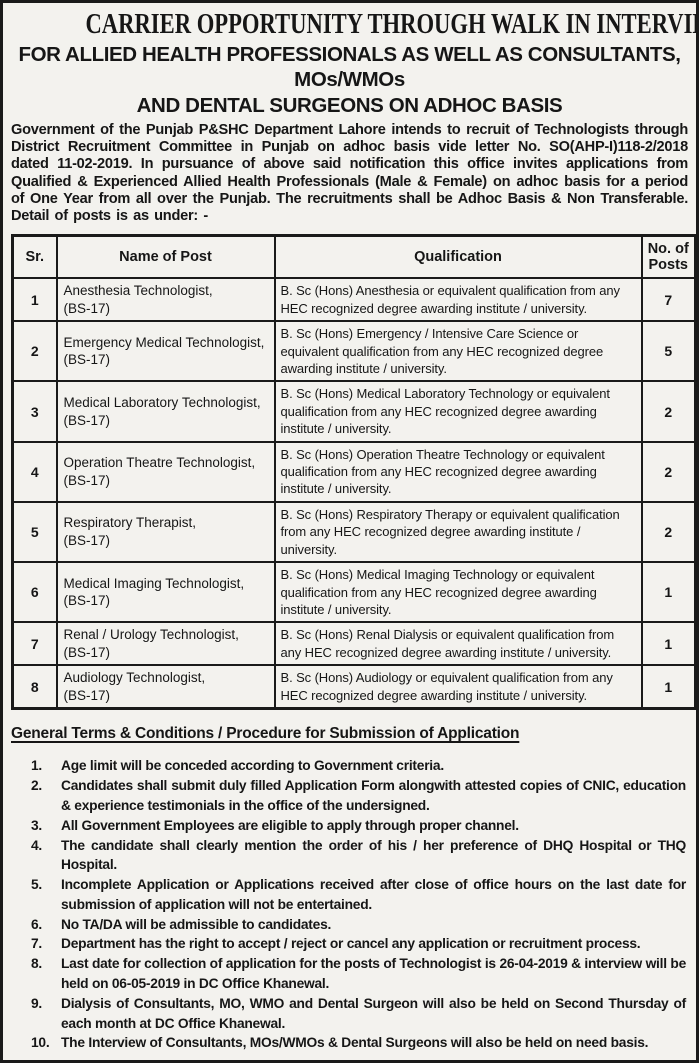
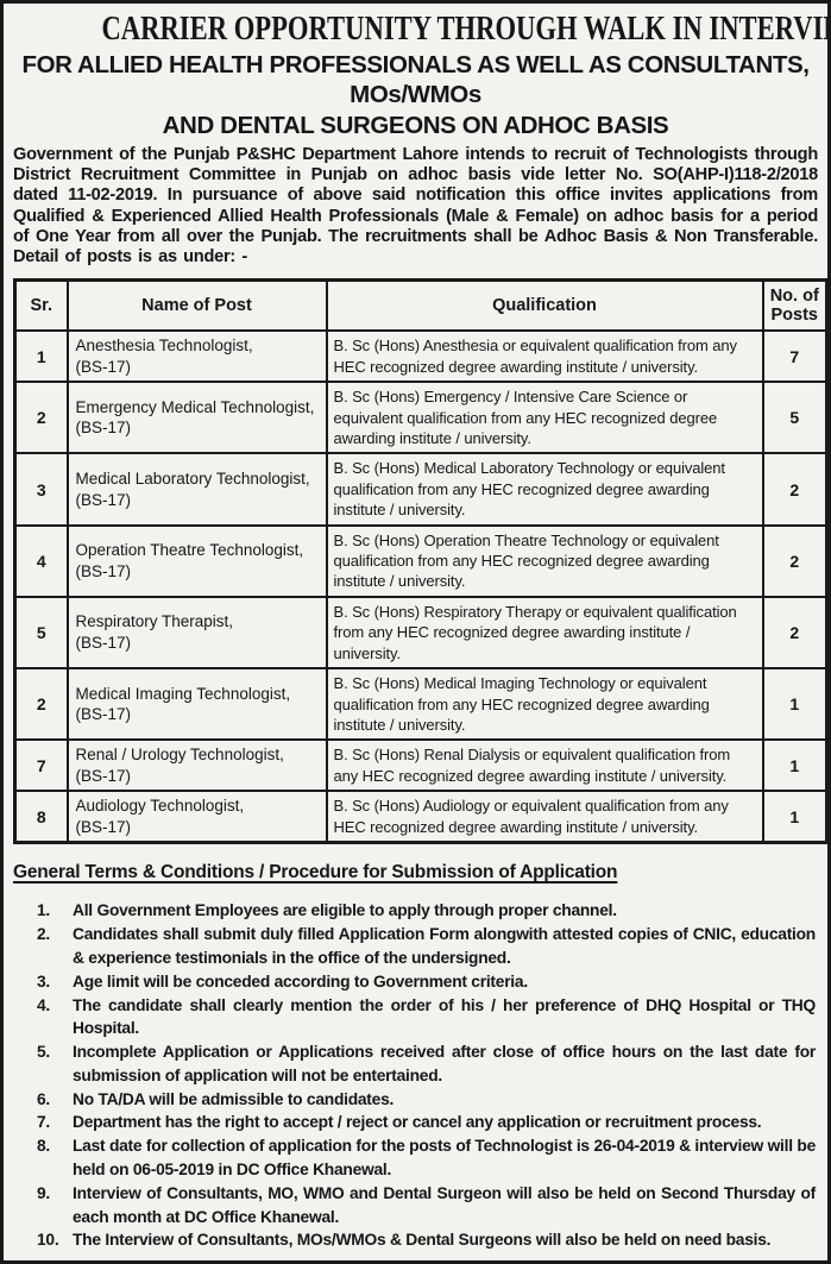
  CARRIER OPPORTUNITY THROUGH WALK IN INTERVI
  FOR ALLIED HEALTH PROFESSIONALS AS WELL AS CONSULTANTS, MOs/WMOs
  AND DENTAL SURGEONS ON ADHOC BASIS
  Government of the Punjab P&SHC Department Lahore intends to recruit of Technologists through District Recruitment Committee in Punjab on adhoc basis vide letter No. SO(AHP-I)118-2/2018 dated 11-02-2019. In pursuance of above said notification this office invites applications from Qualified & Experienced Allied Health Professionals (Male & Female) on adhoc basis for a period of One Year from all over the Punjab. The recruitments shall be Adhoc Basis & Non Transferable. Detail of posts is as under: -
  Sr.	Name of Post	Qualification	No. of Posts
  1	Anesthesia Technologist, (BS-17)	B. Sc (Hons) Anesthesia or equivalent qualification from any HEC recognized degree awarding institute / university.	7
  2	Emergency Medical Technologist, (BS-17)	B. Sc (Hons) Emergency / Intensive Care Science or equivalent qualification from any HEC recognized degree awarding institute / university.	5
  3	Medical Laboratory Technologist, (BS-17)	B. Sc (Hons) Medical Laboratory Technology or equivalent qualification from any HEC recognized degree awarding institute / university.	2
  4	Operation Theatre Technologist, (BS-17)	B. Sc (Hons) Operation Theatre Technology or equivalent qualification from any HEC recognized degree awarding institute / university.	2
  5	Respiratory Therapist, (BS-17)	B. Sc (Hons) Respiratory Therapy or equivalent qualification from any HEC recognized degree awarding institute / university.	2
- 6	Medical Imaging Technologist, (BS-17)	B. Sc (Hons) Medical Imaging Technology or equivalent qualification from any HEC recognized degree awarding institute / university.	1
+ 2	Medical Imaging Technologist, (BS-17)	B. Sc (Hons) Medical Imaging Technology or equivalent qualification from any HEC recognized degree awarding institute / university.	1
  7	Renal / Urology Technologist, (BS-17)	B. Sc (Hons) Renal Dialysis or equivalent qualification from any HEC recognized degree awarding institute / university.	1
  8	Audiology Technologist, (BS-17)	B. Sc (Hons) Audiology or equivalent qualification from any HEC recognized degree awarding institute / university.	1
  General Terms & Conditions / Procedure for Submission of Application
  1.
- Age limit will be conceded according to Government criteria.
+ All Government Employees are eligible to apply through proper channel.
  2.
  Candidates shall submit duly filled Application Form alongwith attested copies of CNIC, education & experience testimonials in the office of the undersigned.
  3.
- All Government Employees are eligible to apply through proper channel.
+ Age limit will be conceded according to Government criteria.
  4.
  The candidate shall clearly mention the order of his / her preference of DHQ Hospital or THQ Hospital.
  5.
  Incomplete Application or Applications received after close of office hours on the last date for submission of application will not be entertained.
  6.
  No TA/DA will be admissible to candidates.
  7.
  Department has the right to accept / reject or cancel any application or recruitment process.
  8.
  Last date for collection of application for the posts of Technologist is 26-04-2019 & interview will be held on 06-05-2019 in DC Office Khanewal.
  9.
- Dialysis of Consultants, MO, WMO and Dental Surgeon will also be held on Second Thursday of each month at DC Office Khanewal.
+ Interview of Consultants, MO, WMO and Dental Surgeon will also be held on Second Thursday of each month at DC Office Khanewal.
  10.
  The Interview of Consultants, MOs/WMOs & Dental Surgeons will also be held on need basis.
